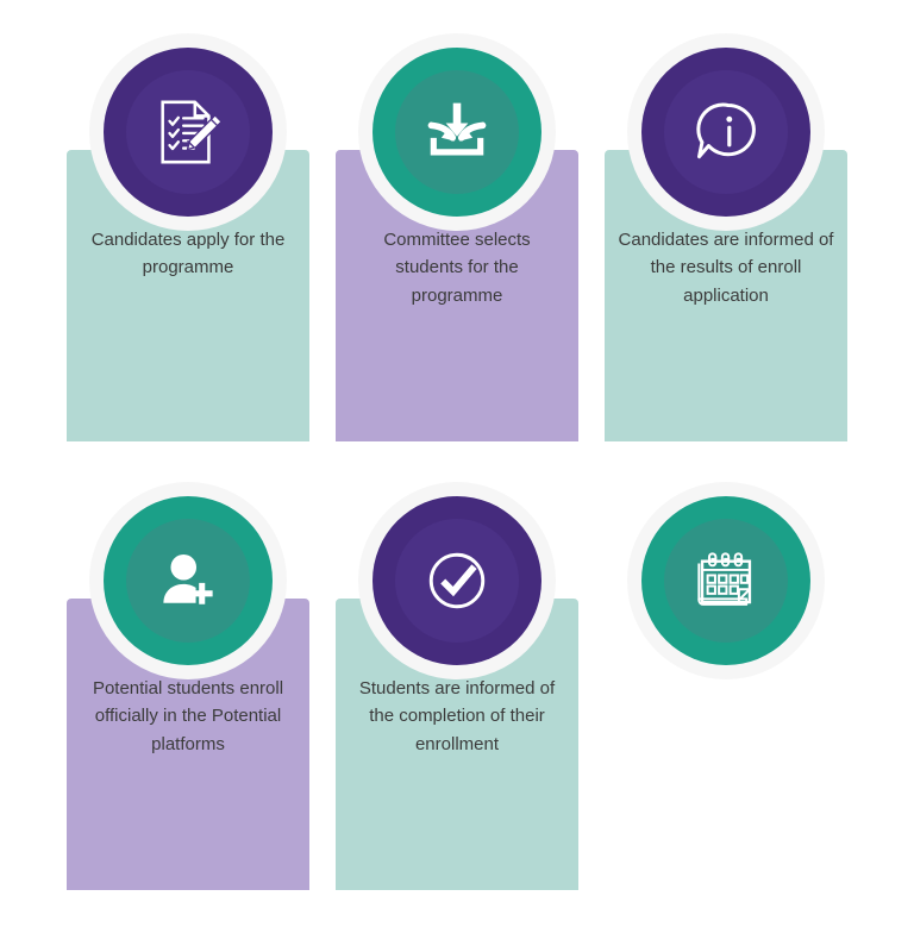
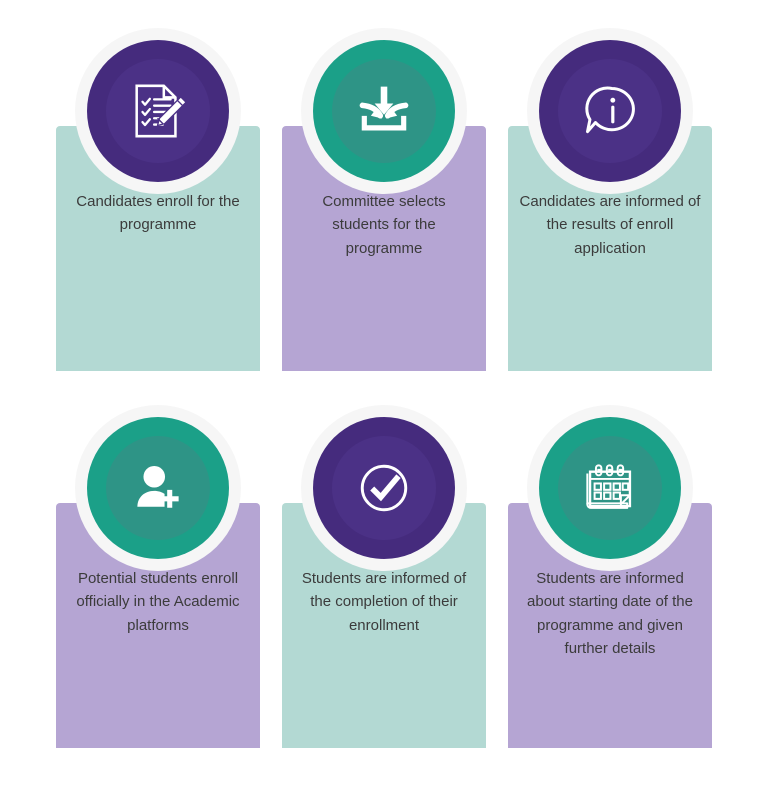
- Candidates apply for the programme
+ Candidates enroll for the programme
  Committee selects students for the programme
  Candidates are informed of the results of enroll application
- Potential students enroll officially in the Potential platforms
+ Potential students enroll officially in the Academic platforms
  Students are informed of the completion of their enrollment
+ Students are informed about starting date of the programme and given further details
